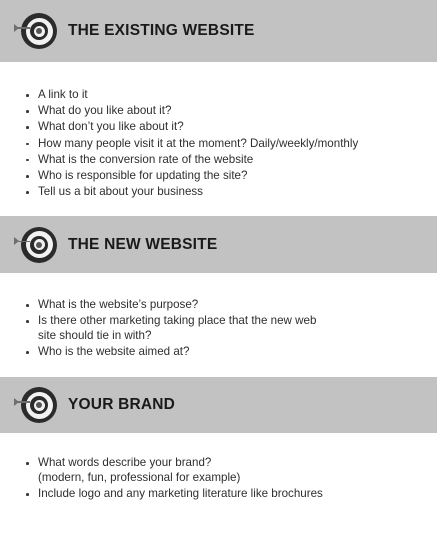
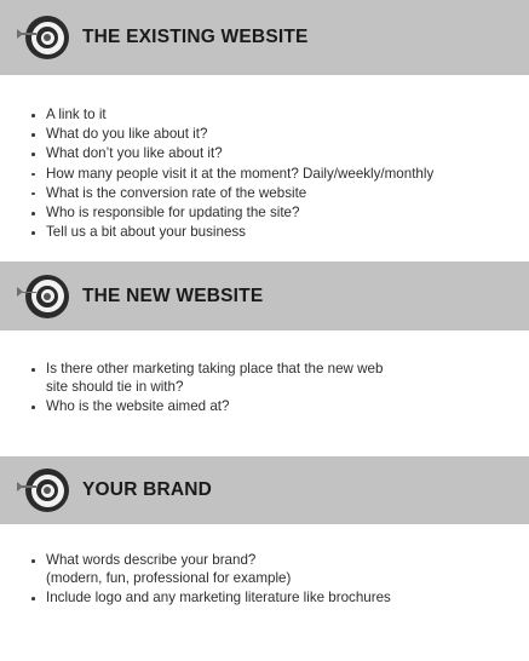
  THE EXISTING WEBSITE
  A link to it
  What do you like about it?
  What don’t you like about it?
  How many people visit it at the moment? Daily/weekly/monthly
  What is the conversion rate of the website
  Who is responsible for updating the site?
  Tell us a bit about your business
  THE NEW WEBSITE
- What is the website’s purpose?
  Is there other marketing taking place that the new web
  site should tie in with?
  Who is the website aimed at?
  YOUR BRAND
  What words describe your brand?
  (modern, fun, professional for example)
  Include logo and any marketing literature like brochures
